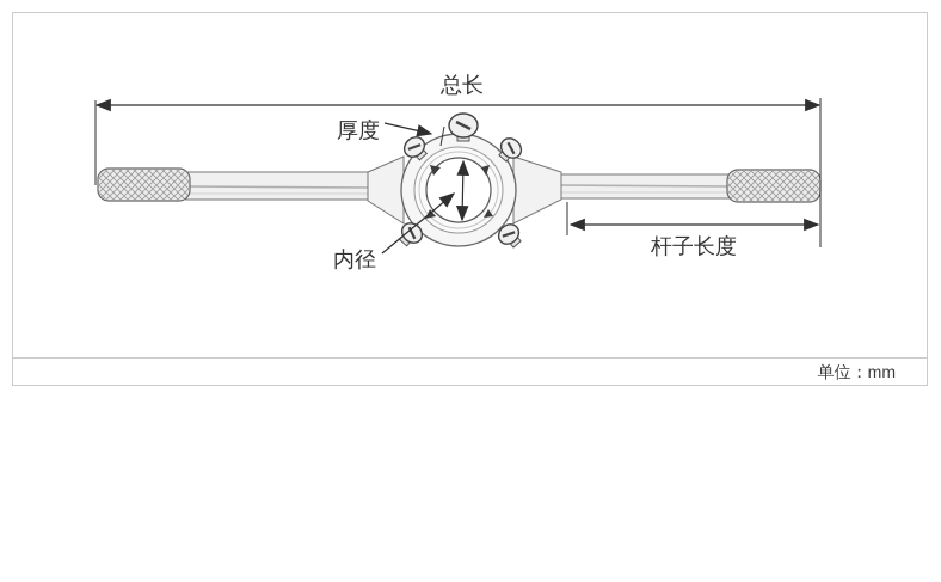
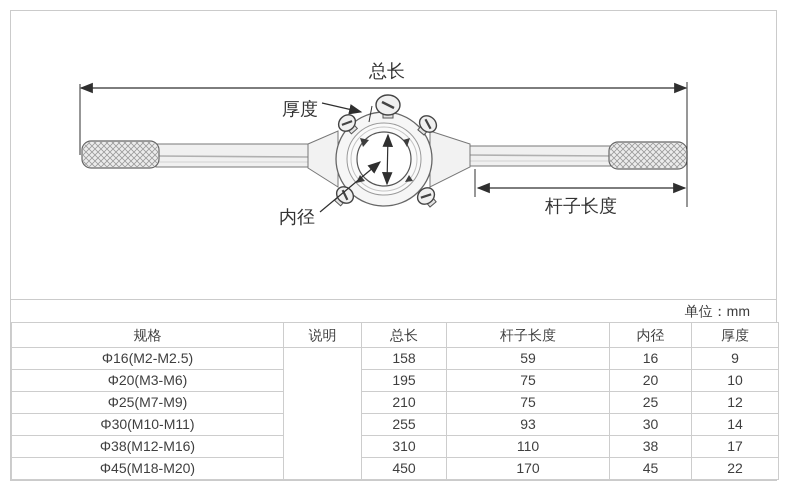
  总长
  厚度
  内径
  杆子长度
  单位：mm
+ 规格	说明	总长	杆子长度	内径	厚度
+ Φ16(M2-M2.5)		158	59	16	9
+ Φ20(M3-M6)	195	75	20	10
+ Φ25(M7-M9)	210	75	25	12
+ Φ30(M10-M11)	255	93	30	14
+ Φ38(M12-M16)	310	110	38	17
+ Φ45(M18-M20)	450	170	45	22
